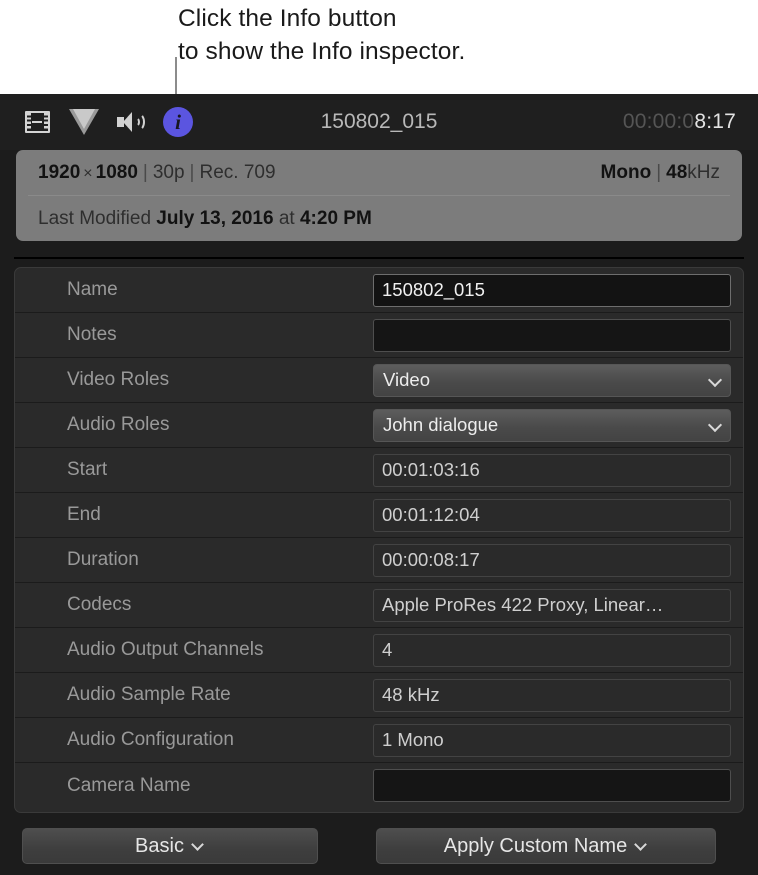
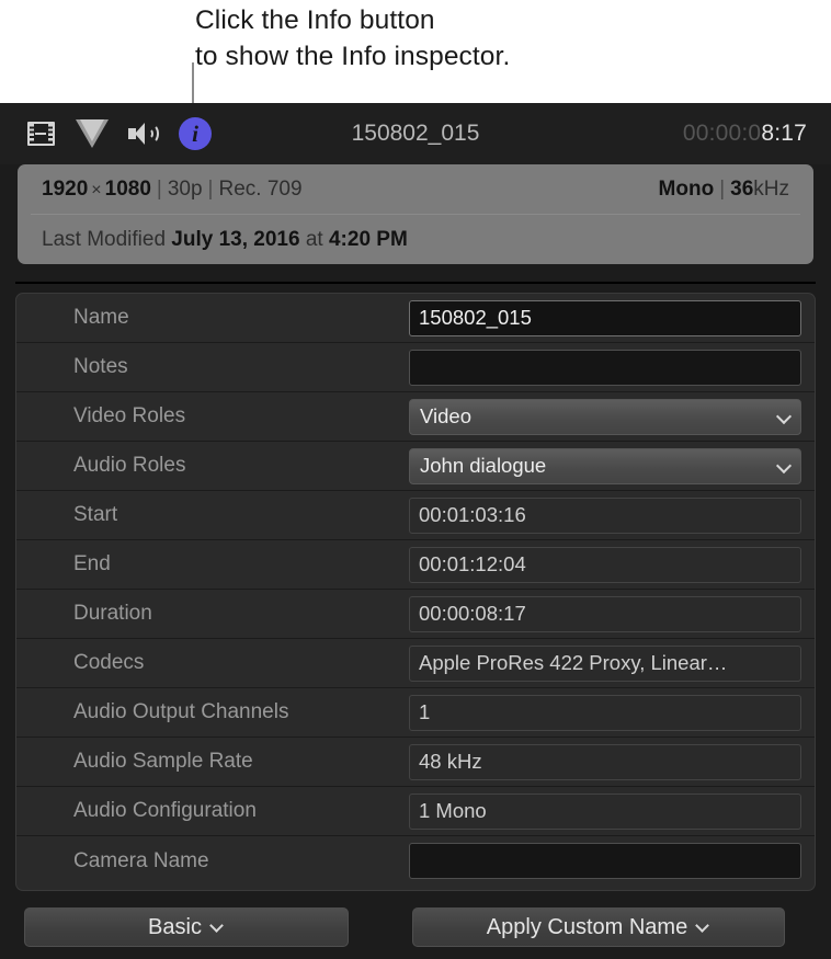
  Click the Info button
  to show the Info inspector.
  i
  150802_015
  00:00:08:17
  1920 × 1080 | 30p | Rec. 709
- Mono | 48kHz
+ Mono | 36kHz
  Last Modified
  July 13, 2016
  at
  4:20 PM
  Name
  150802_015
  Notes
  Video Roles
  Video
  Audio Roles
  John dialogue
  Start
  00:01:03:16
  End
  00:01:12:04
  Duration
  00:00:08:17
  Codecs
  Apple ProRes 422 Proxy, Linear…
  Audio Output Channels
- 4
+ 1
  Audio Sample Rate
  48 kHz
  Audio Configuration
  1 Mono
  Camera Name
  Basic
  Apply Custom Name
